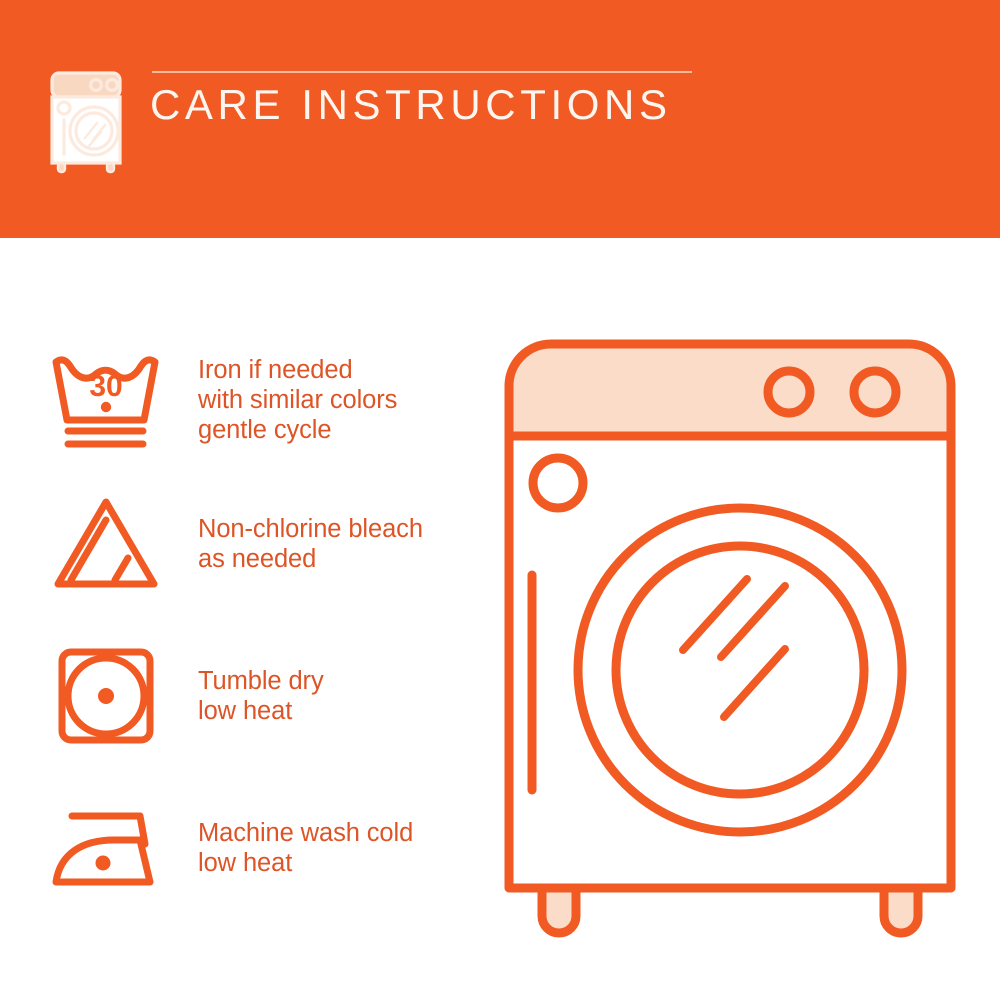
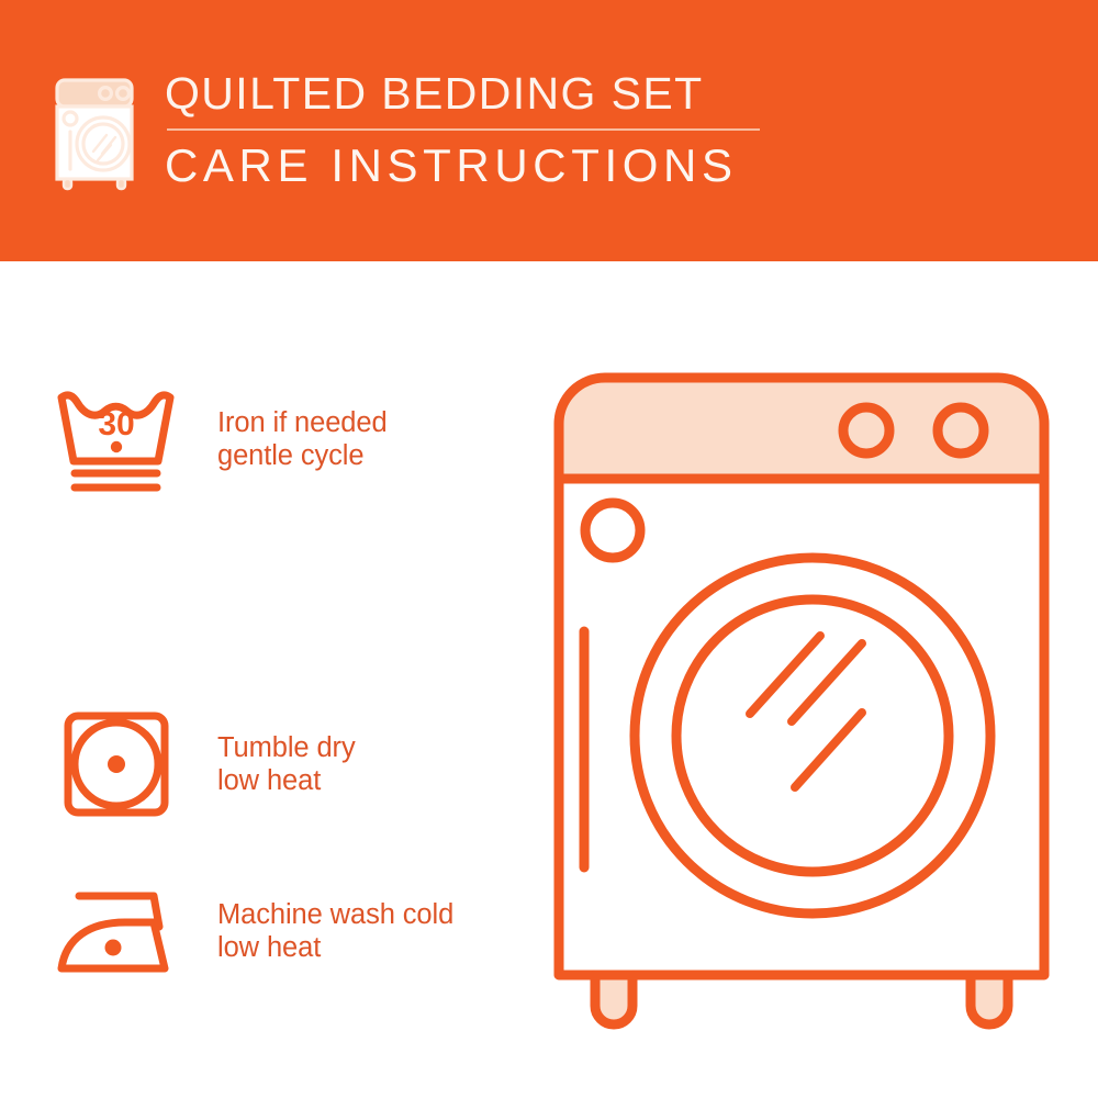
+ QUILTED BEDDING SET
  CARE INSTRUCTIONS
  30
  Iron if needed
- with similar colors
  gentle cycle
- Non-chlorine bleach
- as needed
  Tumble dry
  low heat
  Machine wash cold
  low heat
